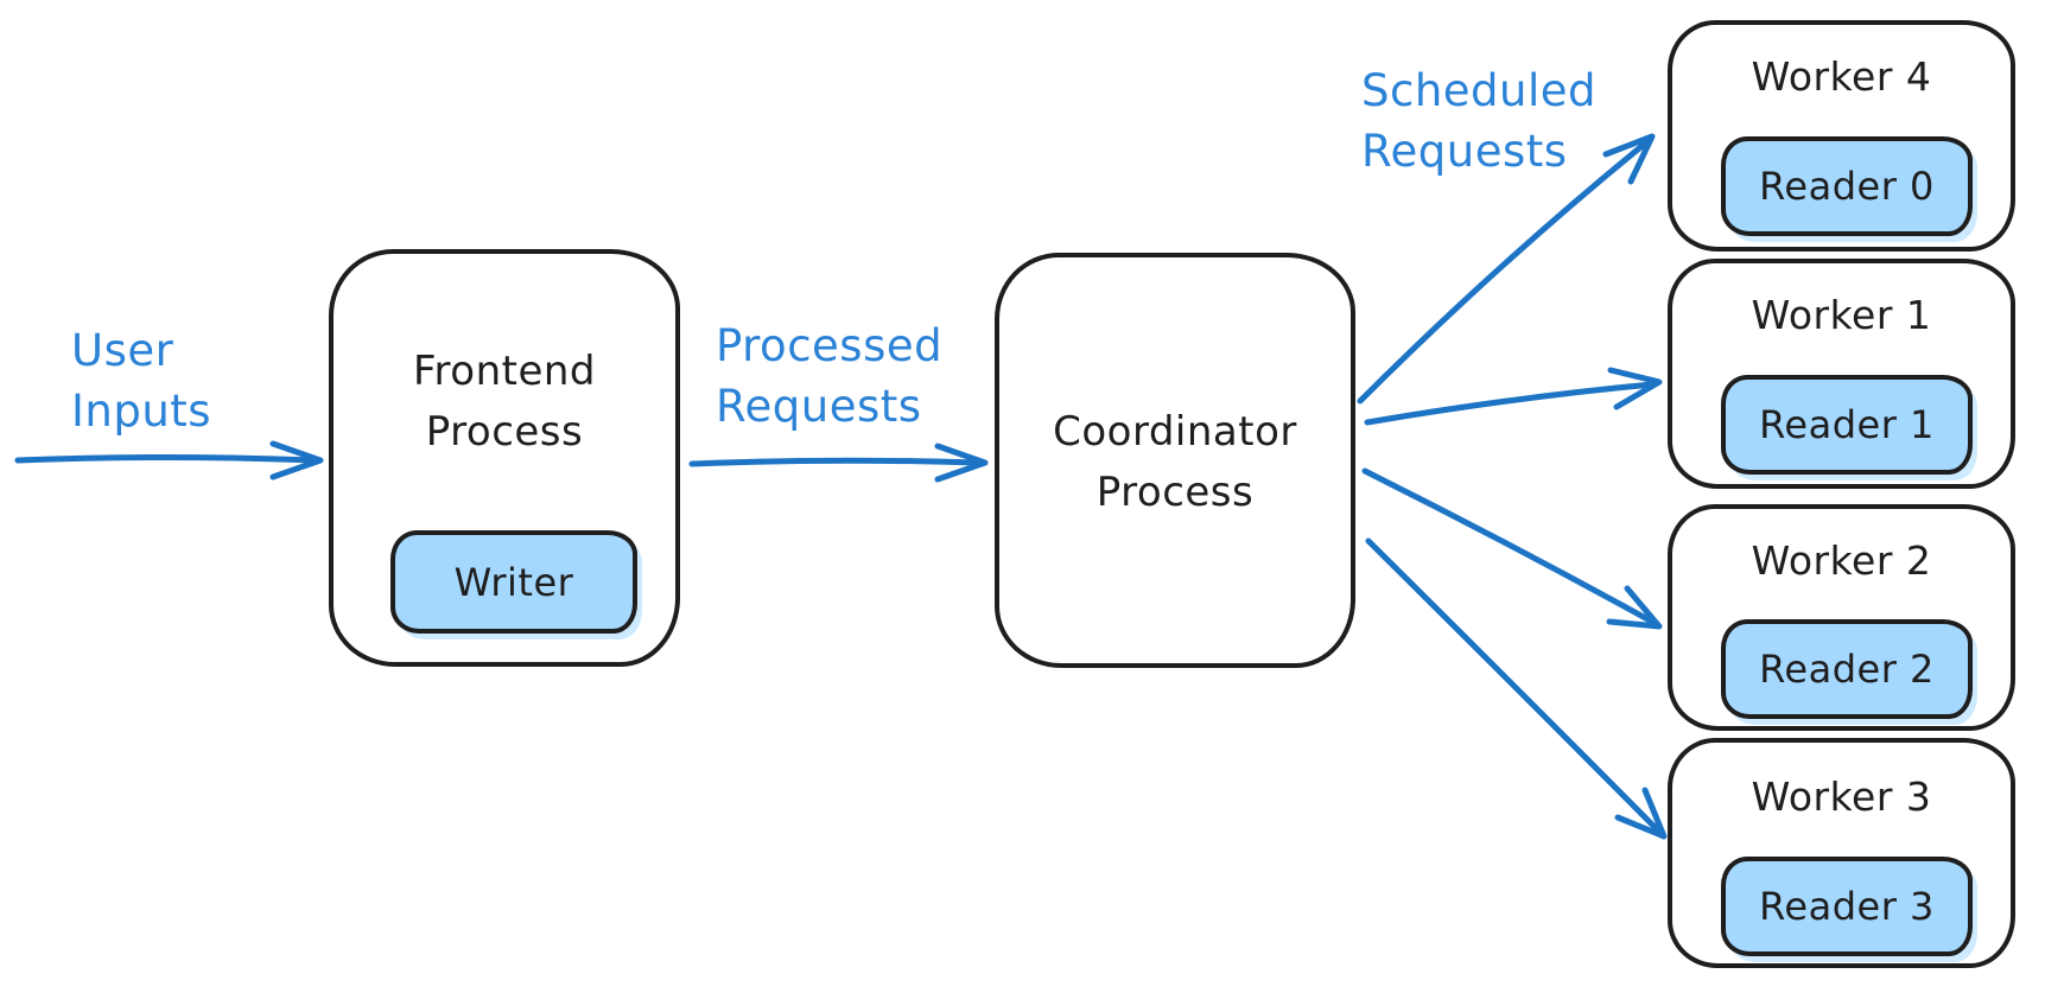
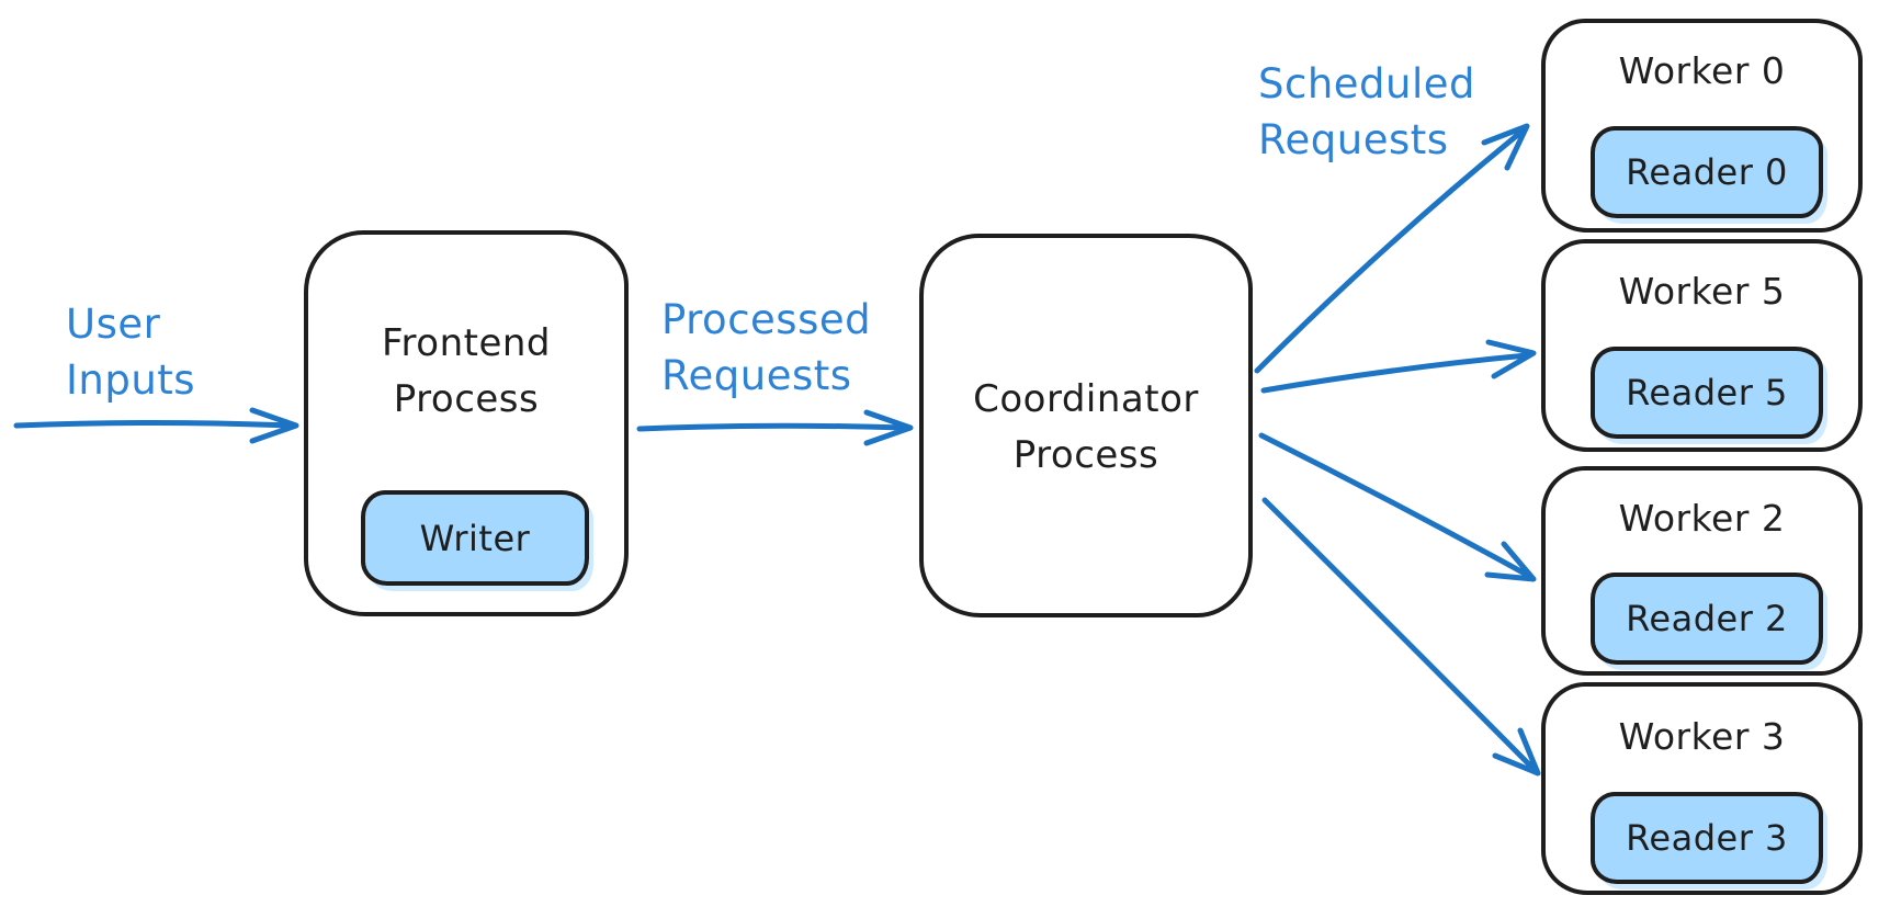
  User
  Inputs
  Processed
  Requests
  Scheduled
  Requests
  Frontend
  Process
  Writer
  Coordinator
  Process
- Worker 4
+ Worker 0
  Reader 0
- Worker 1
+ Worker 5
- Reader 1
+ Reader 5
  Worker 2
  Reader 2
  Worker 3
  Reader 3
